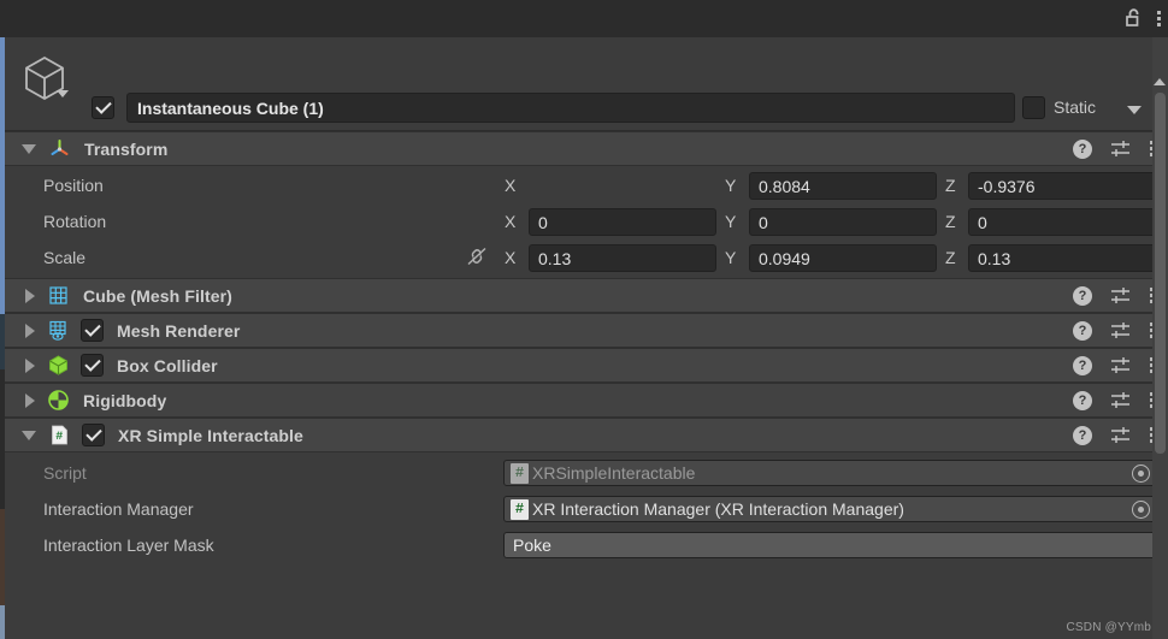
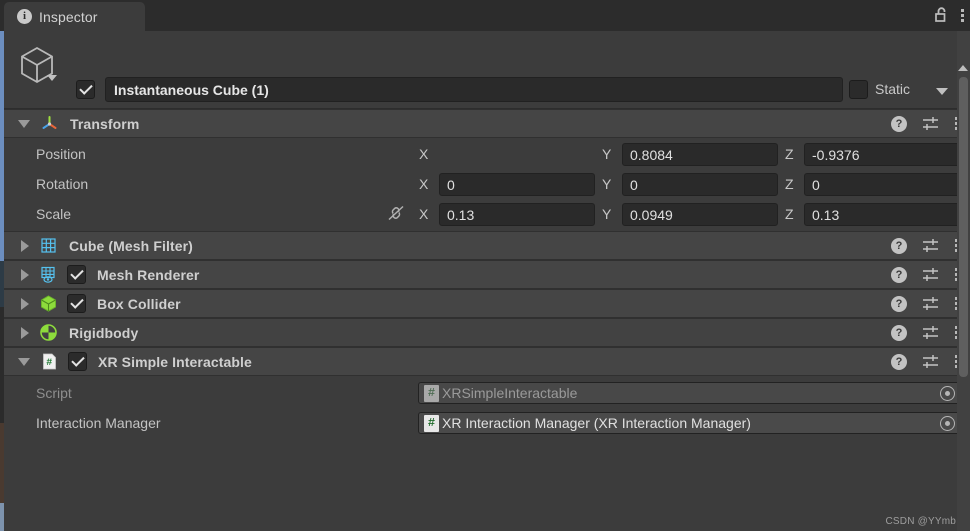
+ i
+ Inspector
  Instantaneous Cube (1)
  Static
  Transform
  ?
  Position
  X
  Y
  Z
  0.8084
  -0.9376
  Rotation
  X
  Y
  Z
  0
  0
  0
  Scale
  X
  Y
  Z
  0.13
  0.0949
  0.13
  Cube (Mesh Filter)
  ?
  Mesh Renderer
  ?
  Box Collider
  ?
  Rigidbody
  ?
  #
  XR Simple Interactable
  ?
  Script
  #
  XRSimpleInteractable
  Interaction Manager
  #
  XR Interaction Manager (XR Interaction Manager)
- Interaction Layer Mask
- Poke
  CSDN @YYmb
